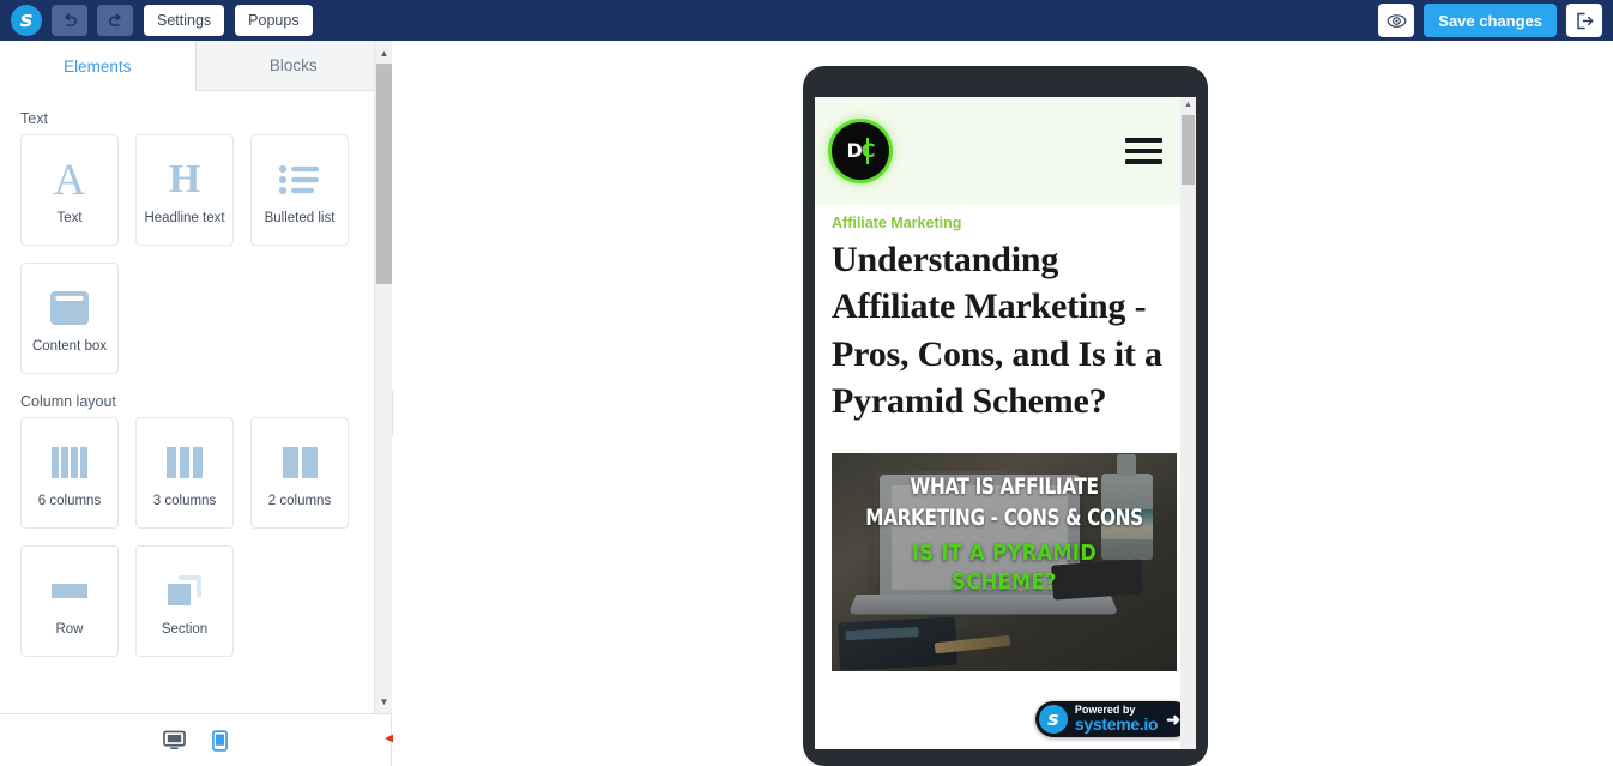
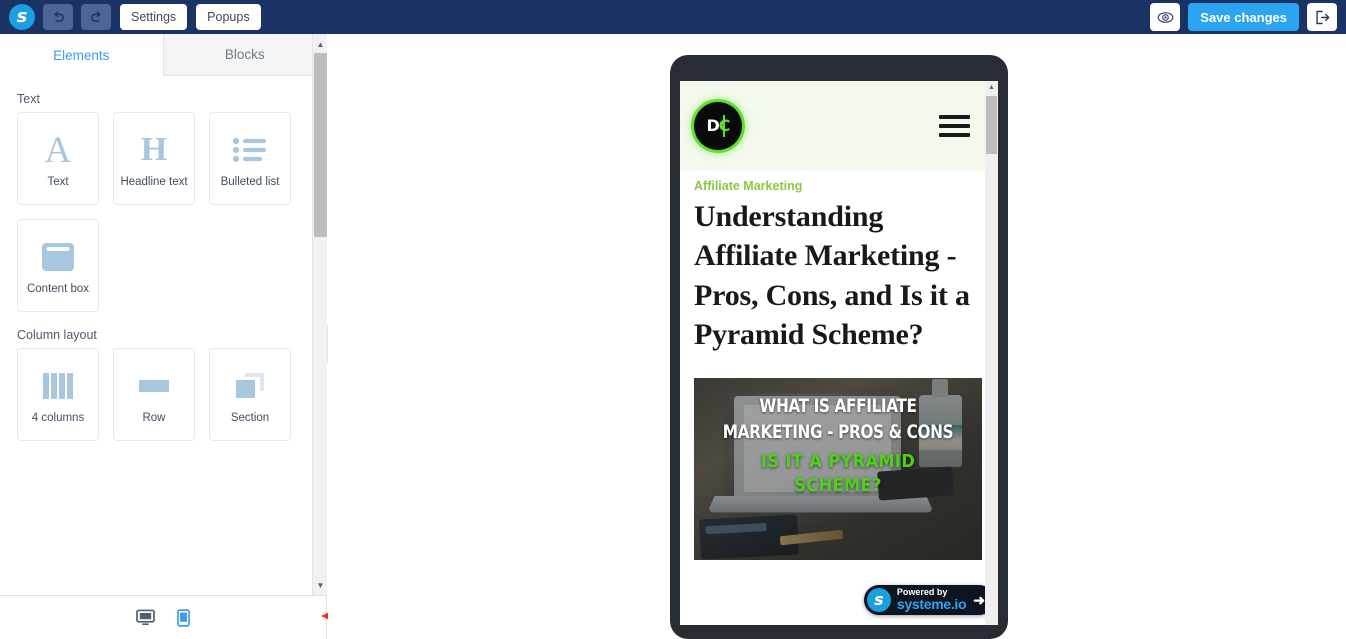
  s
  Settings
  Popups
  Save changes
  Elements
  Blocks
  Text
  A
  Text
  H
  Headline text
  Bulleted list
  Content box
  Column layout
- 6 columns
+ 4 columns
- 3 columns
- 2 columns
  Row
  Section
  ▲
  ▼
  D
  C
  Affiliate Marketing
  Understanding Affiliate Marketing - Pros, Cons, and Is it a Pyramid Scheme?
  WHAT IS AFFILIATE
- MARKETING - CONS & CONS
+ MARKETING - PROS & CONS
  IS IT A PYRAMID
  SCHEME?
  s
  Powered by
  systeme.io
  ➜
